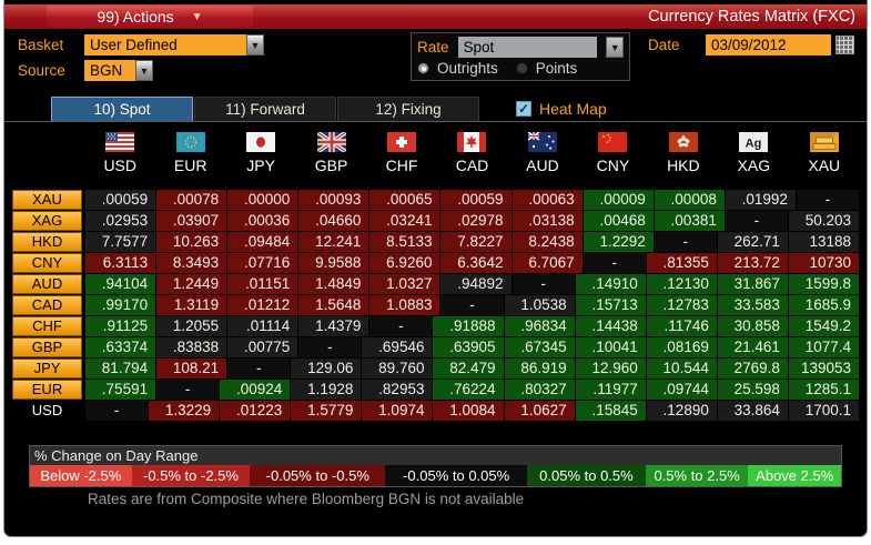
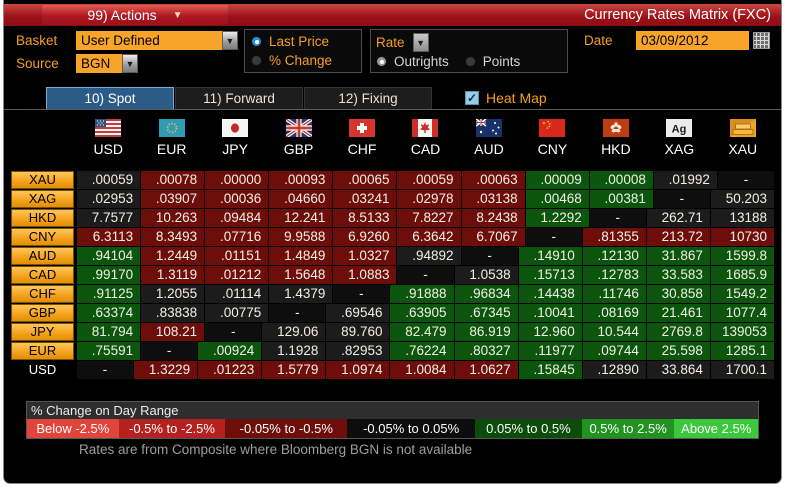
  99) Actions
  ▼
  Currency Rates Matrix (FXC)
  Basket
  User Defined
  ▼
  Source
  BGN
  ▼
+ Last Price
+ % Change
  Rate
- Spot
  ▼
  Outrights
  Points
  Date
  03/09/2012
  10) Spot
  11) Forward
  12) Fixing
  ✓
  Heat Map
  Ag
  USD
  EUR
  JPY
  GBP
  CHF
  CAD
  AUD
  CNY
  HKD
  XAG
  XAU
  XAU
  .00059
  .00078
  .00000
  .00093
  .00065
  .00059
  .00063
  .00009
  .00008
  .01992
  -
  XAG
  .02953
  .03907
  .00036
  .04660
  .03241
  .02978
  .03138
  .00468
  .00381
  -
  50.203
  HKD
  7.7577
  10.263
  .09484
  12.241
  8.5133
  7.8227
  8.2438
  1.2292
  -
  262.71
  13188
  CNY
  6.3113
  8.3493
  .07716
  9.9588
  6.9260
  6.3642
  6.7067
  -
  .81355
  213.72
  10730
  AUD
  .94104
  1.2449
  .01151
  1.4849
  1.0327
  .94892
  -
  .14910
  .12130
  31.867
  1599.8
  CAD
  .99170
  1.3119
  .01212
  1.5648
  1.0883
  -
  1.0538
  .15713
  .12783
  33.583
  1685.9
  CHF
  .91125
  1.2055
  .01114
  1.4379
  -
  .91888
  .96834
  .14438
  .11746
  30.858
  1549.2
  GBP
  .63374
  .83838
  .00775
  -
  .69546
  .63905
  .67345
  .10041
  .08169
  21.461
  1077.4
  JPY
  81.794
  108.21
  -
  129.06
  89.760
  82.479
  86.919
  12.960
  10.544
  2769.8
  139053
  EUR
  .75591
  -
  .00924
  1.1928
  .82953
  .76224
  .80327
  .11977
  .09744
  25.598
  1285.1
  USD
  -
  1.3229
  .01223
  1.5779
  1.0974
  1.0084
  1.0627
  .15845
  .12890
  33.864
  1700.1
  % Change on Day Range
  Below -2.5%
  -0.5% to -2.5%
  -0.05% to -0.5%
  -0.05% to 0.05%
  0.05% to 0.5%
  0.5% to 2.5%
  Above 2.5%
  Rates are from Composite where Bloomberg BGN is not available
